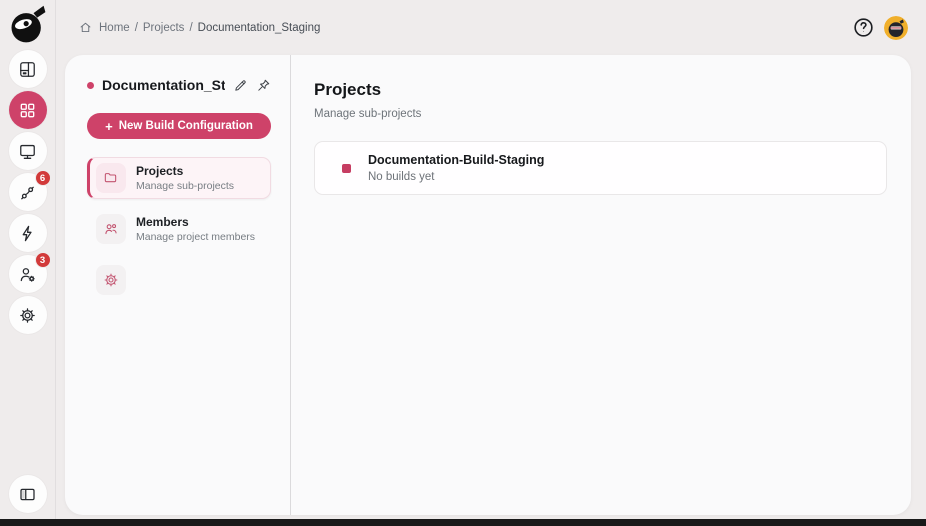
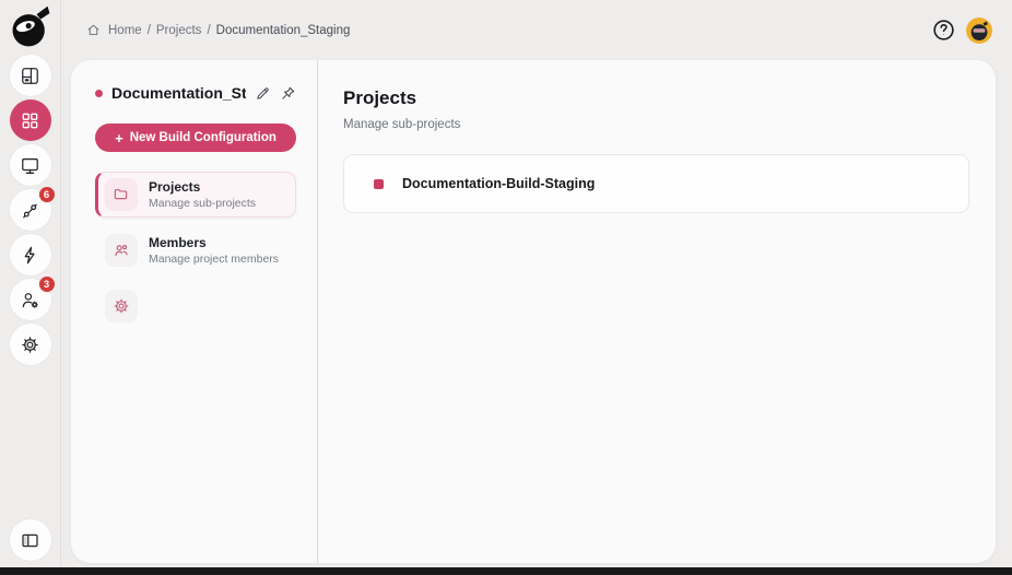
  6
  3
  Home
  /
  Projects
  /
  Documentation_Staging
  Documentation_St
  +
  New Build Configuration
  Projects
  Manage sub-projects
  Members
  Manage project members
  Projects
  Manage sub-projects
  Documentation-Build-Staging
- No builds yet
